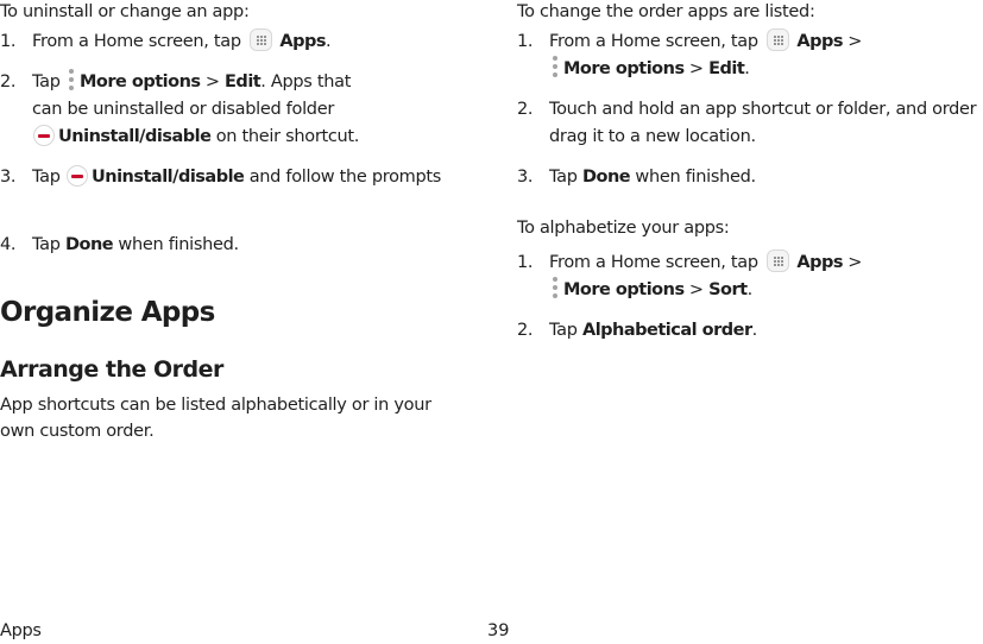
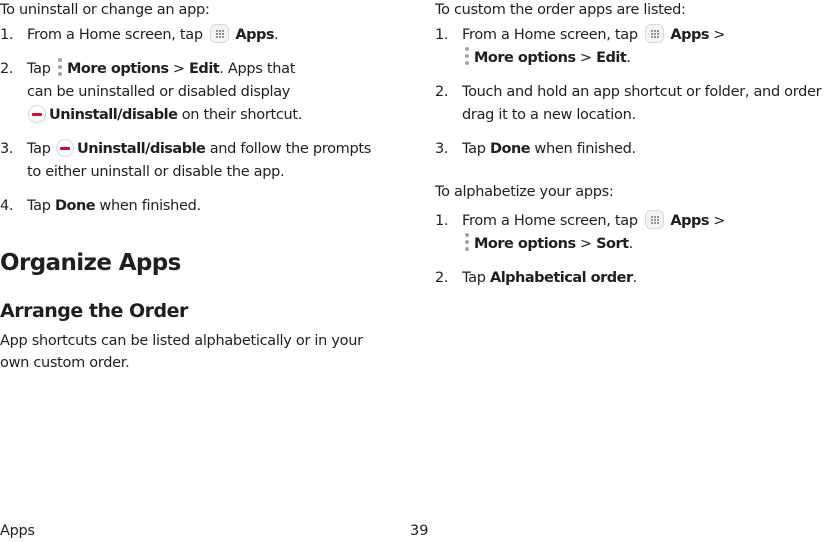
  To uninstall or change an app:
  1.
  From a Home screen, tap Apps.
  2.
  Tap More options > Edit. Apps that
- can be uninstalled or disabled folder
+ can be uninstalled or disabled display
  Uninstall/disable on their shortcut.
  3.
  Tap Uninstall/disable and follow the prompts
+ to either uninstall or disable the app.
  4.
  Tap Done when finished.
  Organize Apps
  Arrange the Order
  App shortcuts can be listed alphabetically or in your own custom order.
- To change the order apps are listed:
+ To custom the order apps are listed:
  1.
  From a Home screen, tap Apps >
  More options > Edit.
  2.
  Touch and hold an app shortcut or folder, and order
  drag it to a new location.
  3.
  Tap Done when finished.
  To alphabetize your apps:
  1.
  From a Home screen, tap Apps >
  More options > Sort.
  2.
  Tap Alphabetical order.
  Apps
  39
